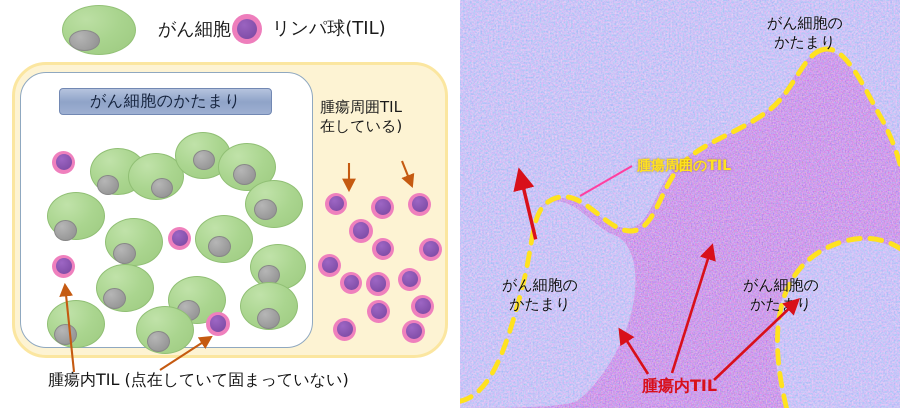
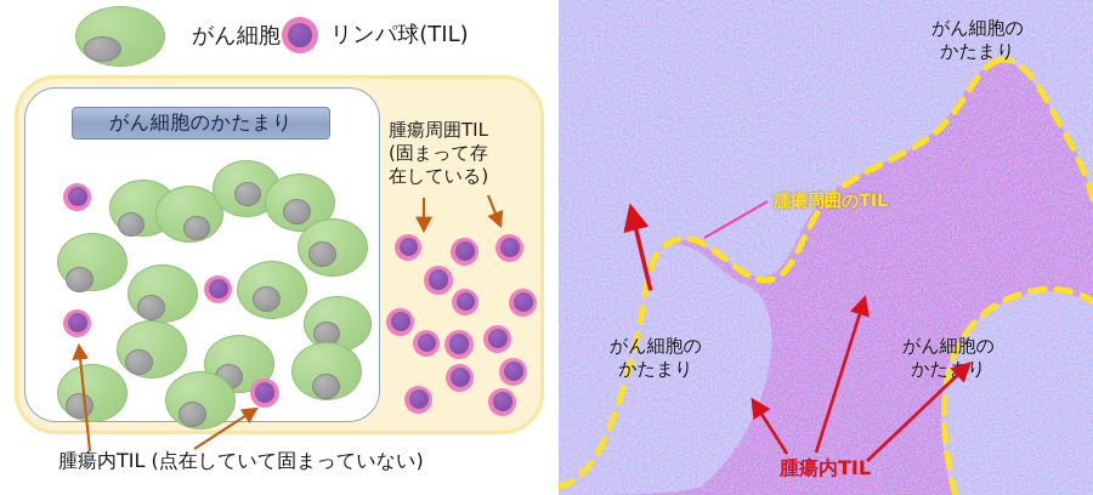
  がん細胞
  リンパ球(TIL)
  がん細胞のかたまり
  腫瘍周囲TIL
+ (固まって存
  在している)
  腫瘍内TIL (点在していて固まっていない)
  腫瘍周囲のTIL
  がん細胞の
  かたまり
  がん細胞の
  かたまり
  がん細胞の
  かたまり
  腫瘍内TIL
